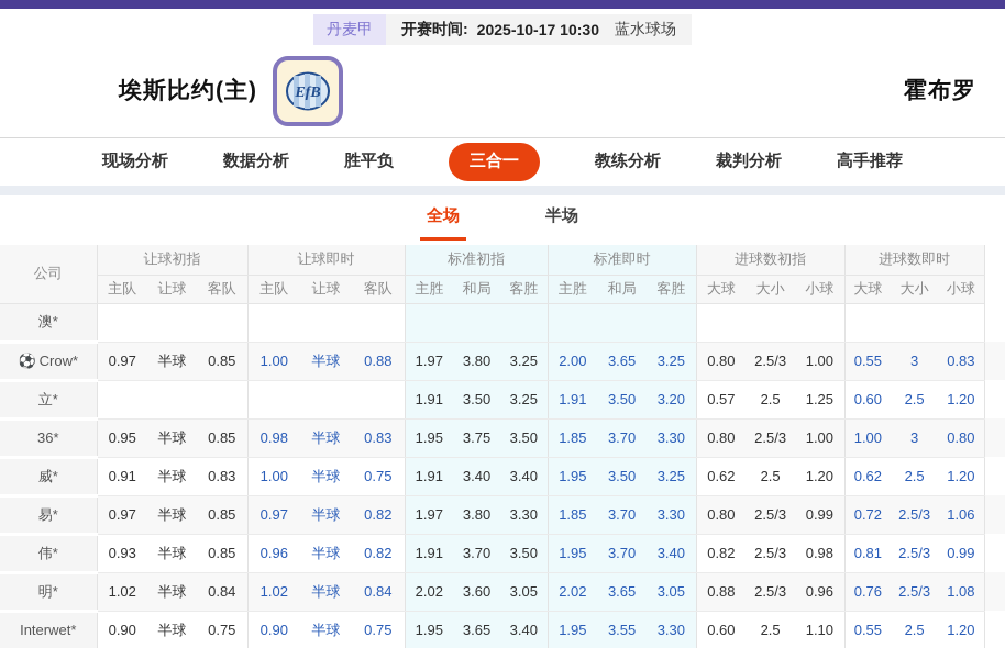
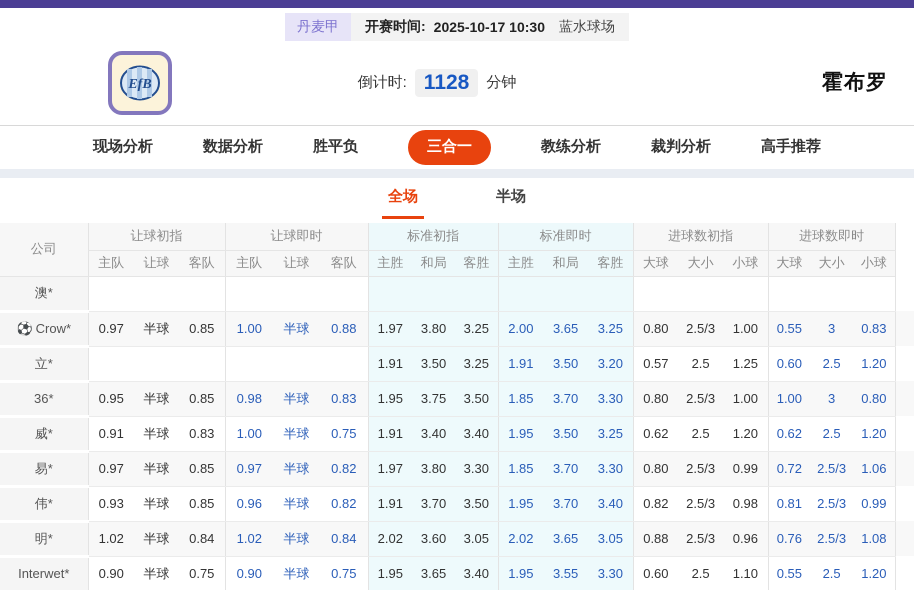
  丹麦甲
  开赛时间:
  2025-10-17 10:30
  蓝水球场
- 埃斯比约(主)
  EfB
+ 倒计时:
+ 1128
+ 分钟
  霍布罗
  现场分析
  数据分析
  胜平负
  三合一
  教练分析
  裁判分析
  高手推荐
  全场
  半场
  公司	让球初指	让球即时	标准初指	标准即时	进球数初指	进球数即时
  主队	让球	客队	主队	让球	客队	主胜	和局	客胜	主胜	和局	客胜	大球	大小	小球	大球	大小	小球
  澳*
  ⚽ Crow*	0.97	半球	0.85	1.00	半球	0.88	1.97	3.80	3.25	2.00	3.65	3.25	0.80	2.5/3	1.00	0.55	3	0.83
  立*							1.91	3.50	3.25	1.91	3.50	3.20	0.57	2.5	1.25	0.60	2.5	1.20
  36*	0.95	半球	0.85	0.98	半球	0.83	1.95	3.75	3.50	1.85	3.70	3.30	0.80	2.5/3	1.00	1.00	3	0.80
  威*	0.91	半球	0.83	1.00	半球	0.75	1.91	3.40	3.40	1.95	3.50	3.25	0.62	2.5	1.20	0.62	2.5	1.20
  易*	0.97	半球	0.85	0.97	半球	0.82	1.97	3.80	3.30	1.85	3.70	3.30	0.80	2.5/3	0.99	0.72	2.5/3	1.06
  伟*	0.93	半球	0.85	0.96	半球	0.82	1.91	3.70	3.50	1.95	3.70	3.40	0.82	2.5/3	0.98	0.81	2.5/3	0.99
  明*	1.02	半球	0.84	1.02	半球	0.84	2.02	3.60	3.05	2.02	3.65	3.05	0.88	2.5/3	0.96	0.76	2.5/3	1.08
  Interwet*	0.90	半球	0.75	0.90	半球	0.75	1.95	3.65	3.40	1.95	3.55	3.30	0.60	2.5	1.10	0.55	2.5	1.20
